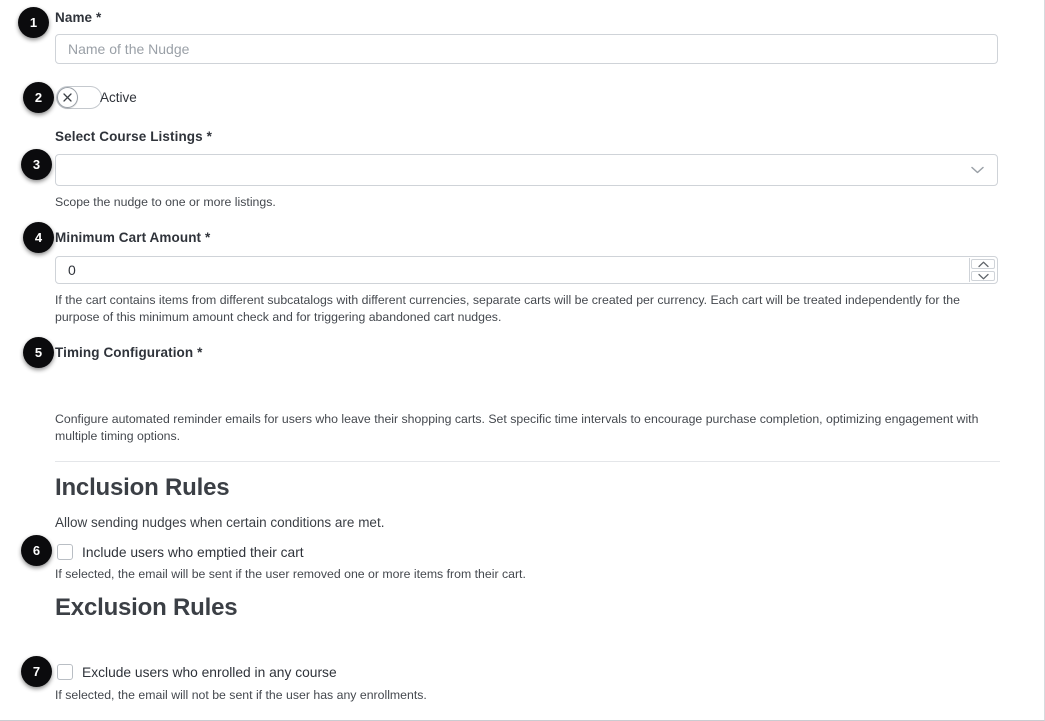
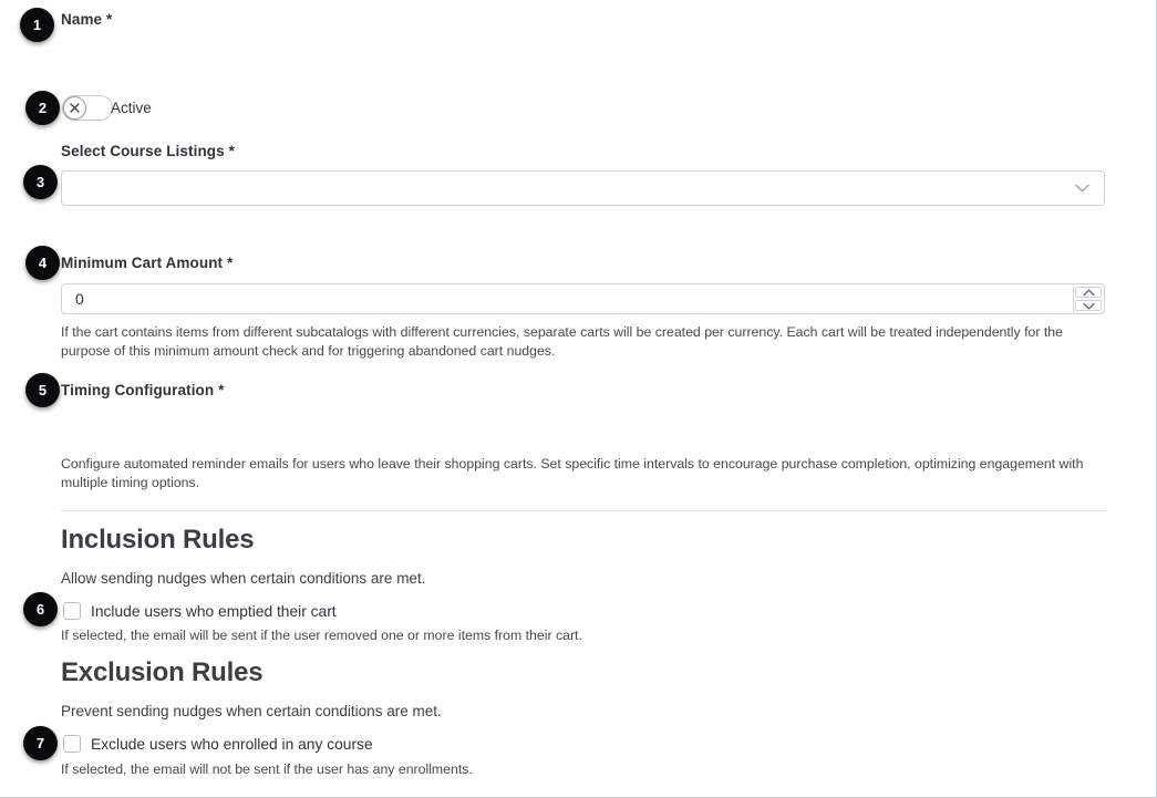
  1
  Name *
- Name of the Nudge
  2
  Active
  3
  Select Course Listings *
- Scope the nudge to one or more listings.
  4
  Minimum Cart Amount *
  0
  If the cart contains items from different subcatalogs with different currencies, separate carts will be created per currency. Each cart will be treated independently for the purpose of this minimum amount check and for triggering abandoned cart nudges.
  5
  Timing Configuration *
  Configure automated reminder emails for users who leave their shopping carts. Set specific time intervals to encourage purchase completion, optimizing engagement with multiple timing options.
  Inclusion Rules
  Allow sending nudges when certain conditions are met.
  6
  Include users who emptied their cart
  If selected, the email will be sent if the user removed one or more items from their cart.
  Exclusion Rules
+ Prevent sending nudges when certain conditions are met.
  7
  Exclude users who enrolled in any course
  If selected, the email will not be sent if the user has any enrollments.
